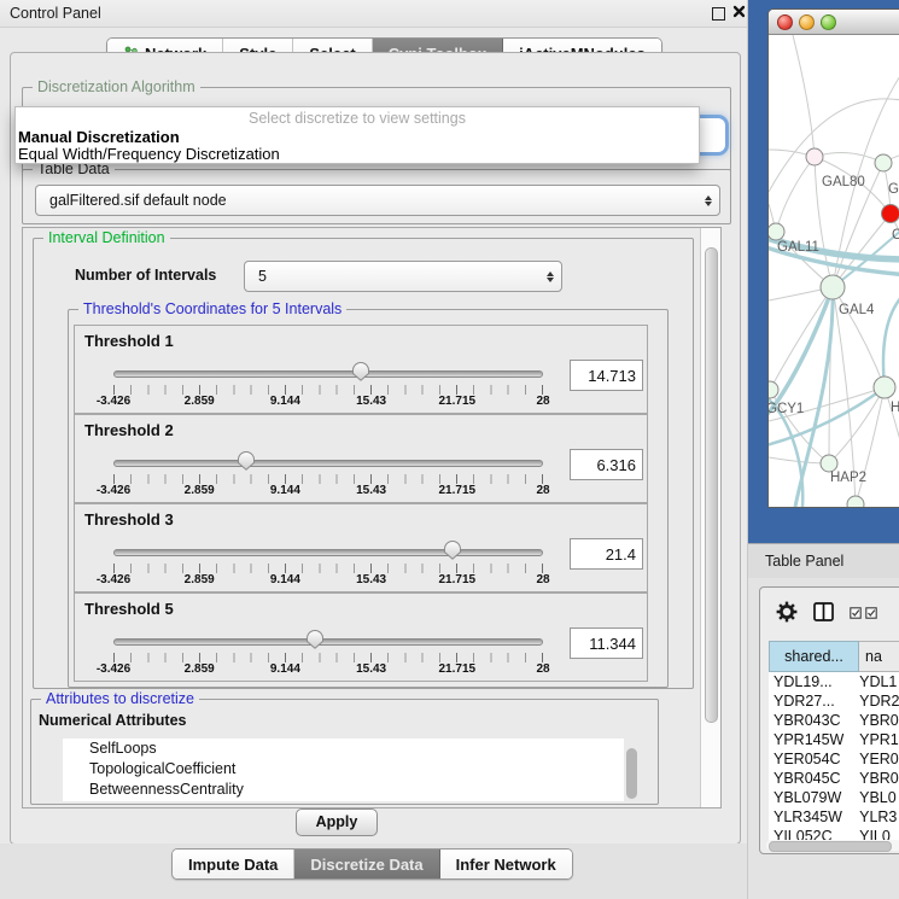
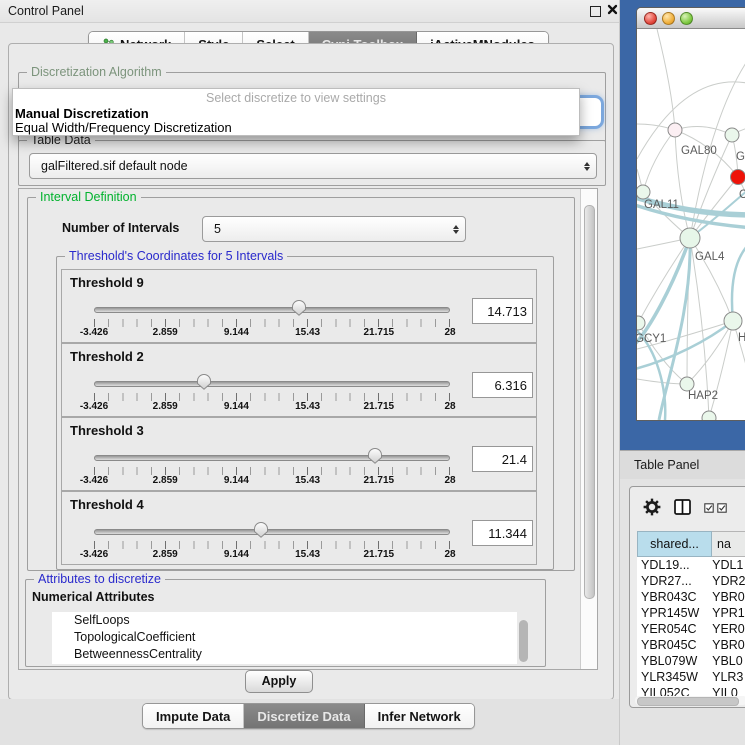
  Control Panel
  Discretization Algorithm
  Table Data
  galFiltered.sif default node
  Select discretize to view settings
  Manual Discretization
  Equal Width/Frequency Discretization
  Interval Definition
  Number of Intervals
  5
  Threshold's Coordinates for 5 Intervals
- Threshold 1
+ Threshold 9
  -3.426
  2.859
  9.144
  15.43
  21.715
  28
  14.713
  Threshold 2
  -3.426
  2.859
  9.144
  15.43
  21.715
  28
  6.316
  Threshold 3
  -3.426
  2.859
  9.144
  15.43
  21.715
  28
  21.4
- Threshold 5
+ Threshold 4
  -3.426
  2.859
  9.144
  15.43
  21.715
  28
  11.344
  Attributes to discretize
  Numerical Attributes
  SelfLoops
  TopologicalCoefficient
  BetweennessCentrality
  Apply
  Impute Data
  Discretize Data
  Infer Network
  GAL80
  G
  GAL11
  C
  GAL4
  GCY1
  H
  HAP2
  Table Panel
  shared...
  na
  YDL19...
  YDL1
  YDR27...
  YDR2
  YBR043C
  YBR0
  YPR145W
  YPR1
  YER054C
  YER0
  YBR045C
  YBR0
  YBL079W
  YBL0
  YLR345W
  YLR3
  YIL052C
  YIL0
